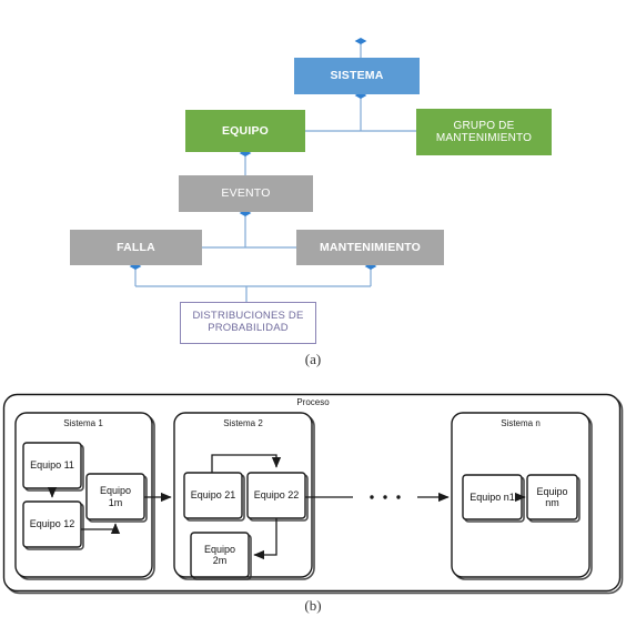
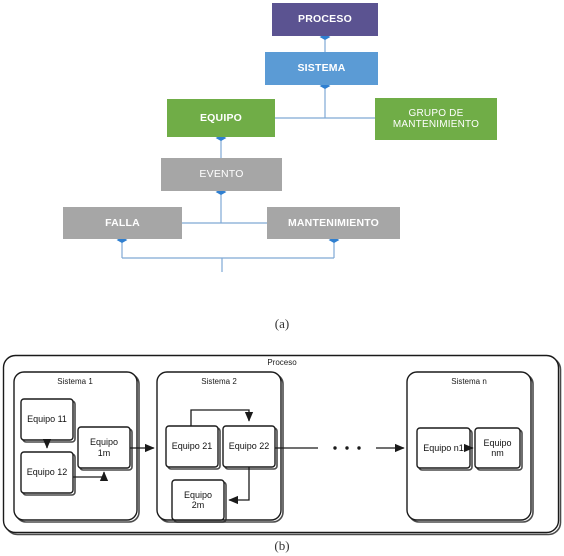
+ PROCESO
  SISTEMA
  EQUIPO
  GRUPO DE
  MANTENIMIENTO
  EVENTO
  FALLA
  MANTENIMIENTO
- DISTRIBUCIONES DE
- PROBABILIDAD
  (a)
  Proceso
  Sistema 1
  Sistema 2
  Sistema n
  Equipo 11
  Equipo 12
  Equipo
  1m
  Equipo 21
  Equipo 22
  Equipo
  2m
  Equipo n1
  Equipo
  nm
  (b)
